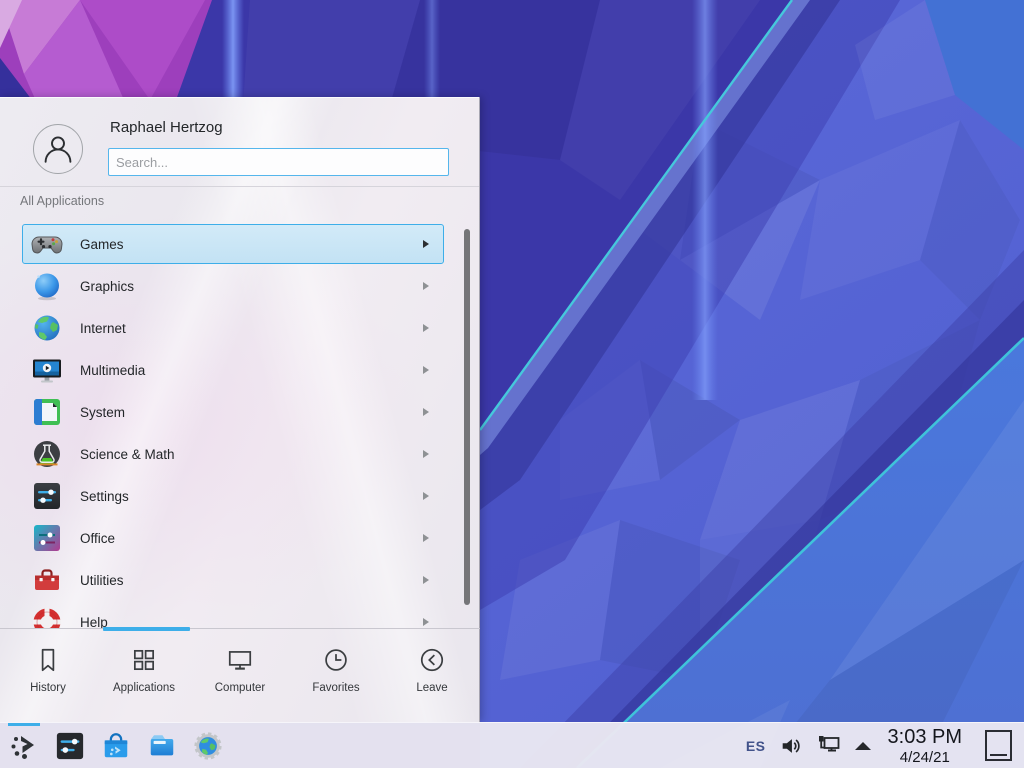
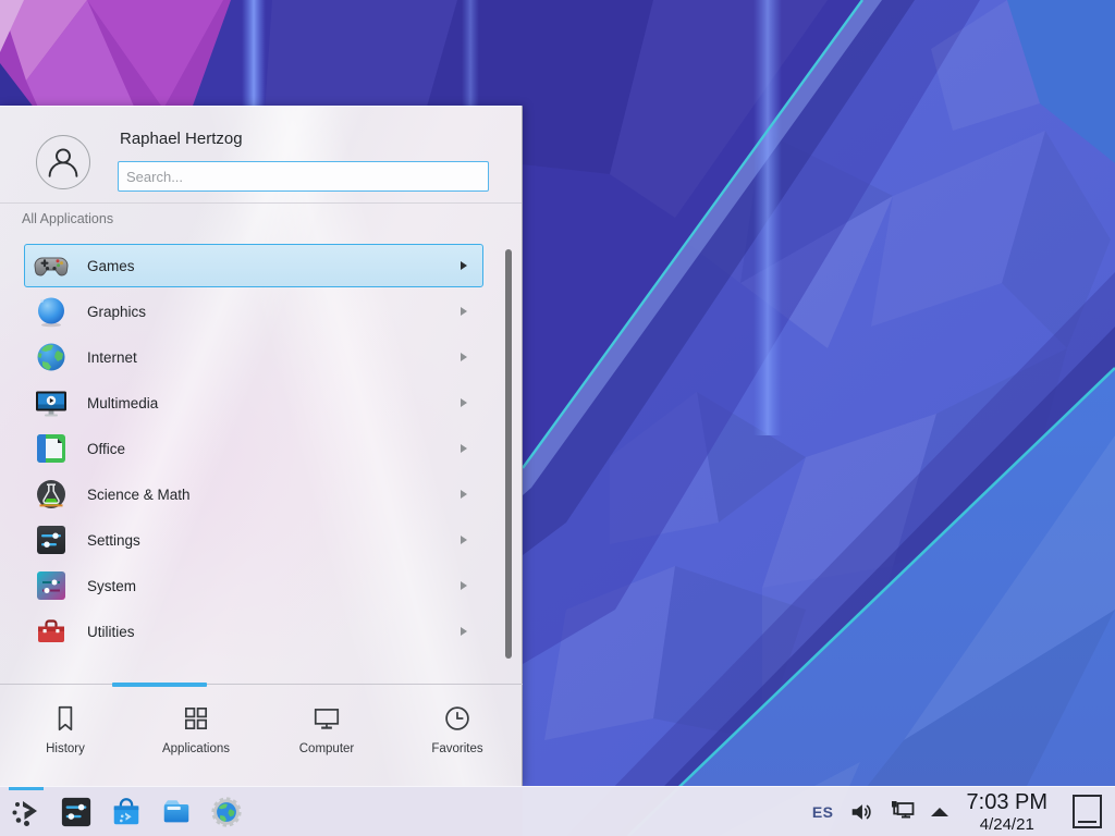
  Raphael Hertzog
  Search...
  All Applications
  Games
  Graphics
  Internet
  Multimedia
- System
+ Office
  Science & Math
  Settings
- Office
+ System
  Utilities
- Help
  History
  Applications
  Computer
  Favorites
- Leave
  ES
- 3:03 PM
+ 7:03 PM
  4/24/21
